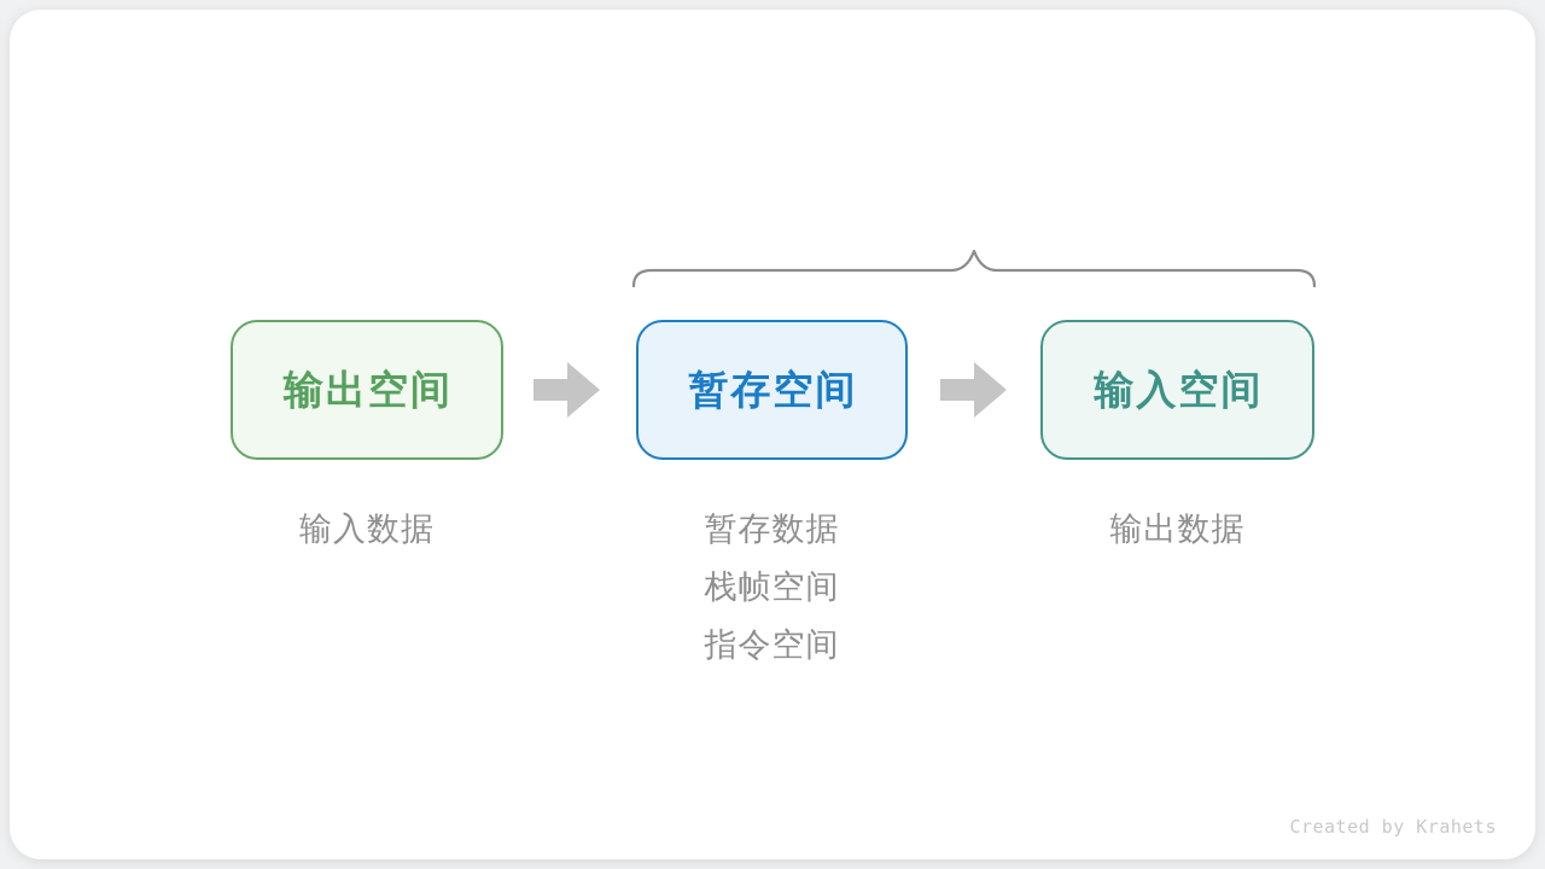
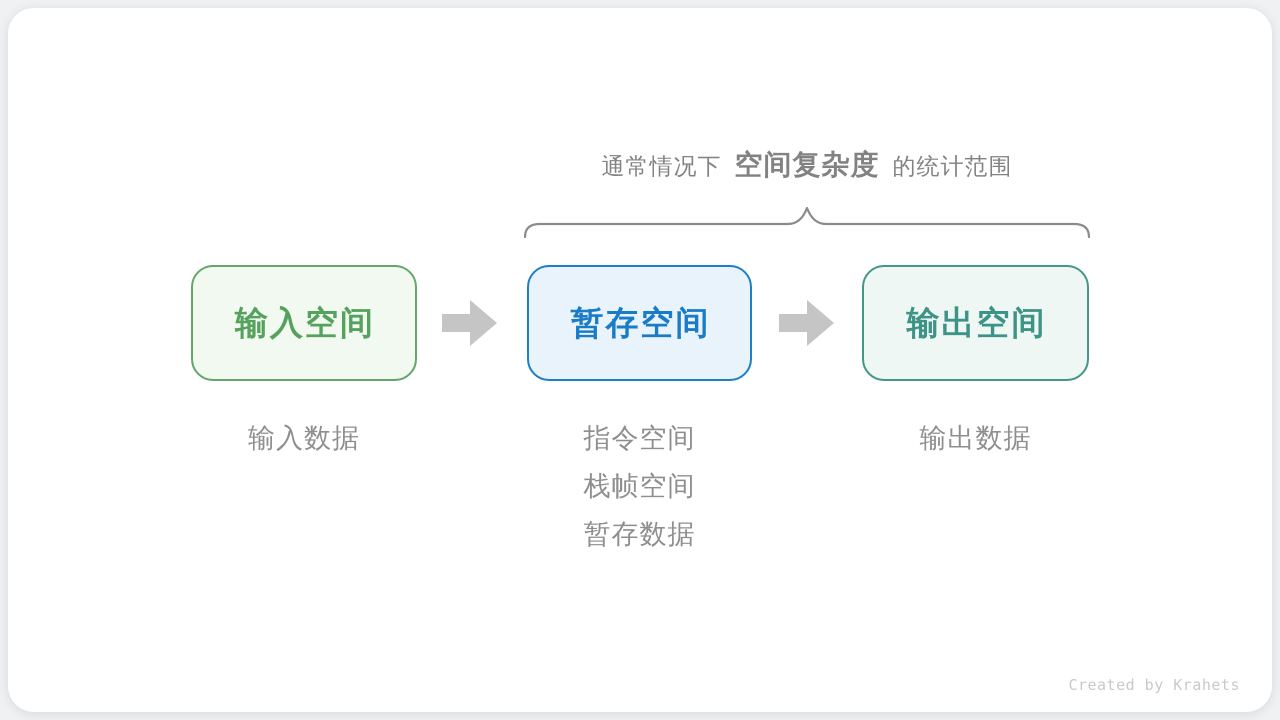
+ 通常情况下
+ 空间复杂度
+ 的统计范围
- 输出空间
+ 输入空间
  暂存空间
- 输入空间
+ 输出空间
  输入数据
- 暂存数据
+ 指令空间
  栈帧空间
- 指令空间
+ 暂存数据
  输出数据
  Created by Krahets
